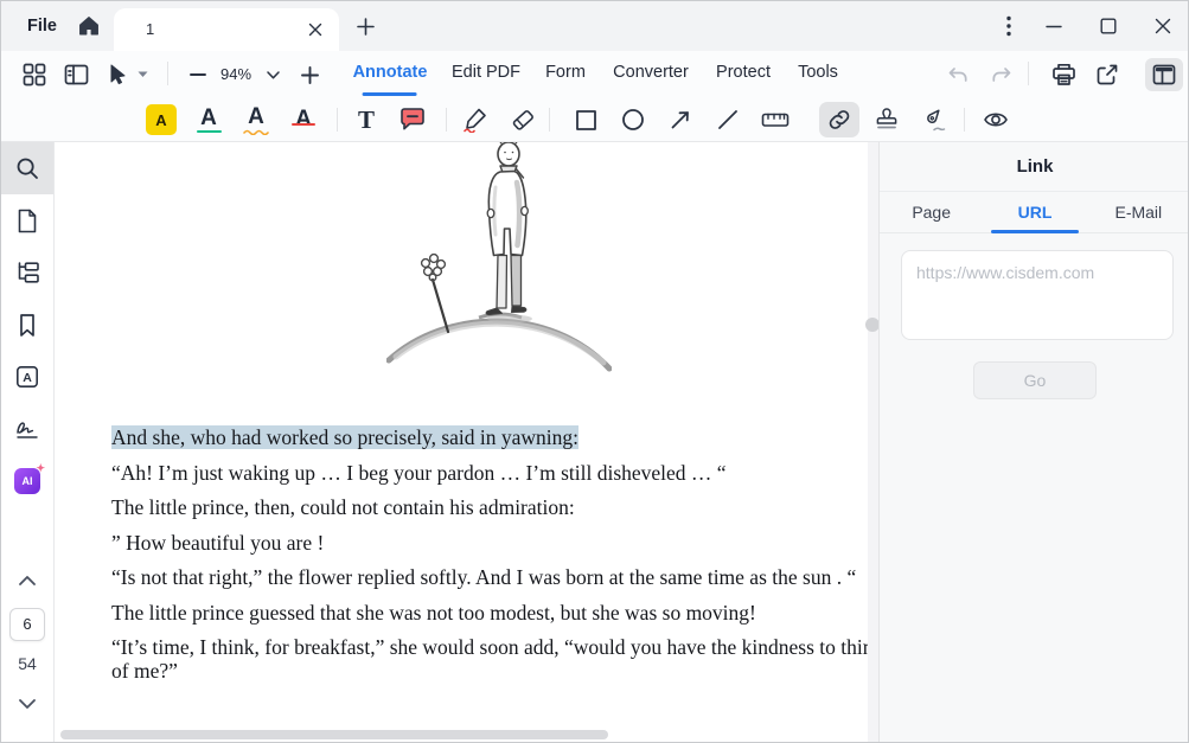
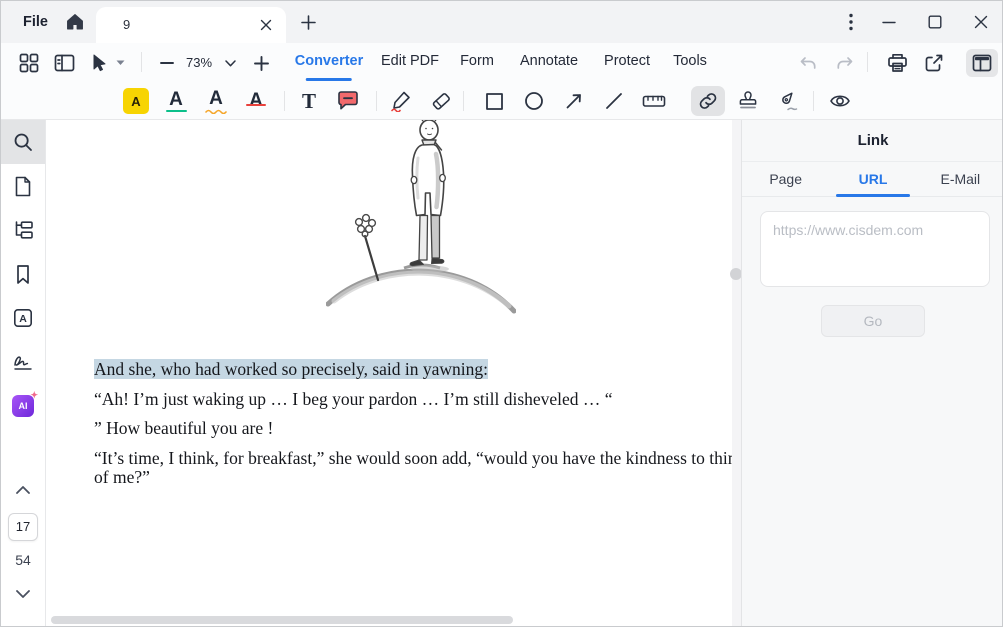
  File
- 1
+ 9
- 94%
+ 73%
- Annotate
+ Converter
  Edit PDF
  Form
- Converter
+ Annotate
  Protect
  Tools
  A
  A
  A
  A
  T
  A
  AI
  ✦
- 6
+ 17
  54
  And she, who had worked so precisely, said in yawning:
  “Ah! I’m just waking up … I beg your pardon … I’m still disheveled … “
- The little prince, then, could not contain his admiration:
  ” How beautiful you are !
- “Is not that right,” the flower replied softly. And I was born at the same time as the sun . “
- The little prince guessed that she was not too modest, but she was so moving!
  “It’s time, I think, for breakfast,” she would soon add, “would you have the kindness to thi of me?”
  Link
  Page
  URL
  E-Mail
  https://www.cisdem.com
  Go
